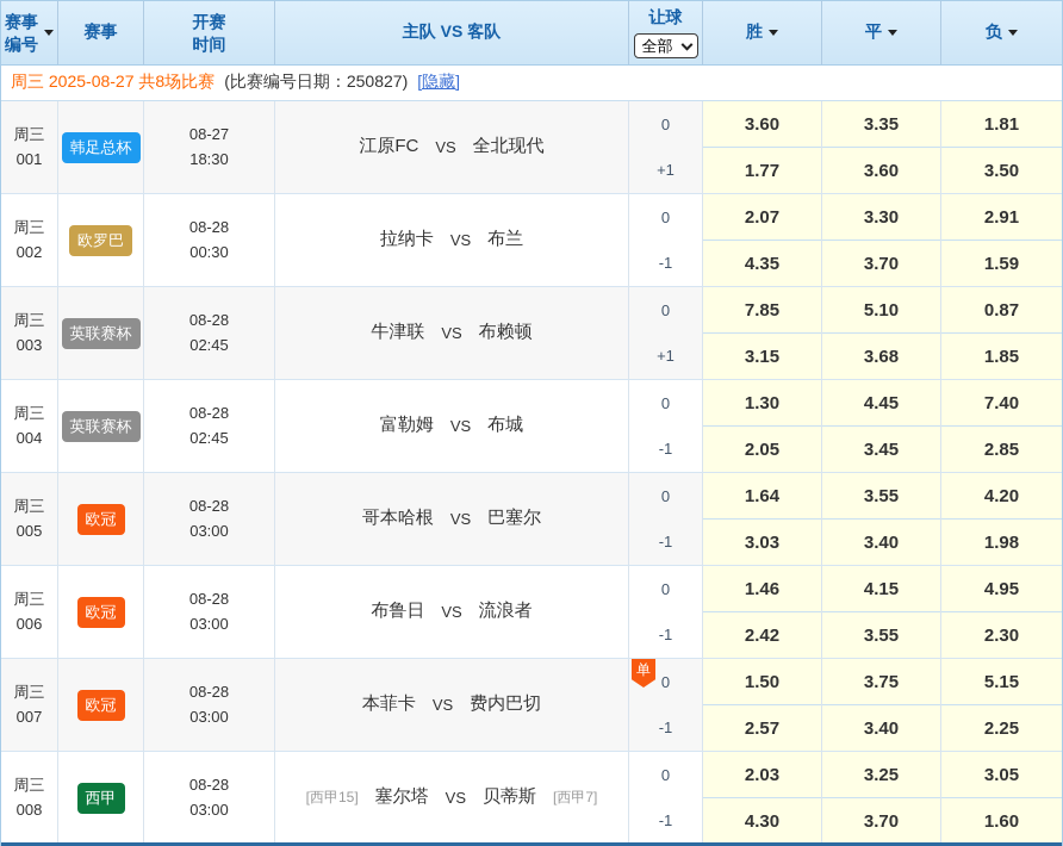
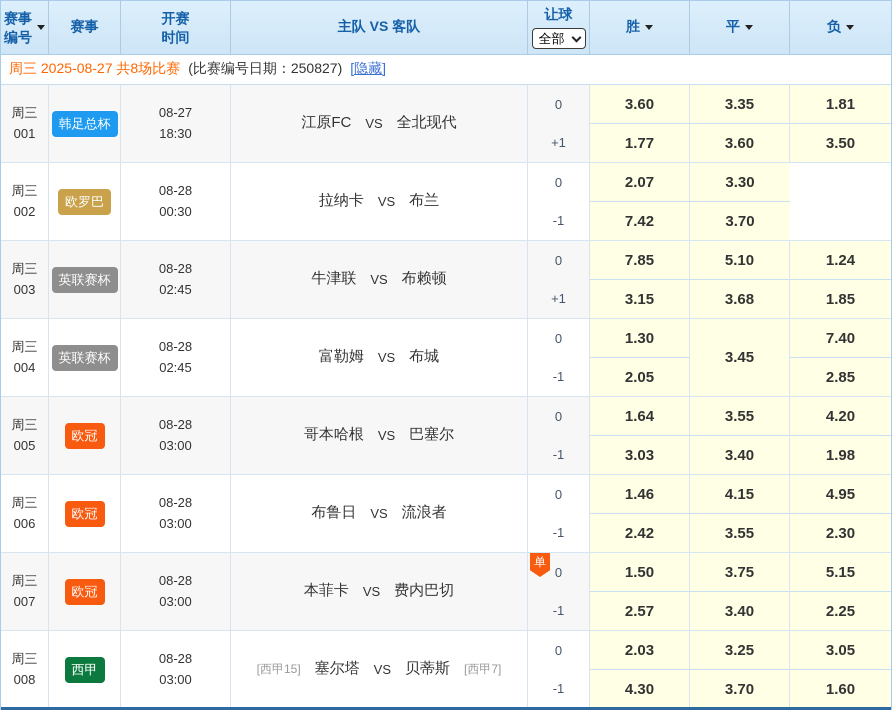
  赛事
  编号
  赛事
  开赛
  时间
  主队 VS 客队
  让球
  全部
  胜
  平
  负
  周三 2025-08-27 共8场比赛
  (比赛编号日期：250827)
  [隐藏]
  周三
  001
  韩足总杯
  08-27
  18:30
  江原FC
  VS
  全北现代
  0
  +1
  3.60
  1.77
  3.35
  3.60
  1.81
  3.50
  周三
  002
  欧罗巴
  08-28
  00:30
  拉纳卡
  VS
  布兰
  0
  -1
  2.07
- 4.35
+ 7.42
  3.30
  3.70
- 2.91
- 1.59
  周三
  003
  英联赛杯
  08-28
  02:45
  牛津联
  VS
  布赖顿
  0
  +1
  7.85
  3.15
  5.10
  3.68
- 0.87
+ 1.24
  1.85
  周三
  004
  英联赛杯
  08-28
  02:45
  富勒姆
  VS
  布城
  0
  -1
  1.30
  2.05
- 4.45
  3.45
  7.40
  2.85
  周三
  005
  欧冠
  08-28
  03:00
  哥本哈根
  VS
  巴塞尔
  0
  -1
  1.64
  3.03
  3.55
  3.40
  4.20
  1.98
  周三
  006
  欧冠
  08-28
  03:00
  布鲁日
  VS
  流浪者
  0
  -1
  1.46
  2.42
  4.15
  3.55
  4.95
  2.30
  周三
  007
  欧冠
  08-28
  03:00
  本菲卡
  VS
  费内巴切
  单
  0
  -1
  1.50
  2.57
  3.75
  3.40
  5.15
  2.25
  周三
  008
  西甲
  08-28
  03:00
  [西甲15]
  塞尔塔
  VS
  贝蒂斯
  [西甲7]
  0
  -1
  2.03
  4.30
  3.25
  3.70
  3.05
  1.60
